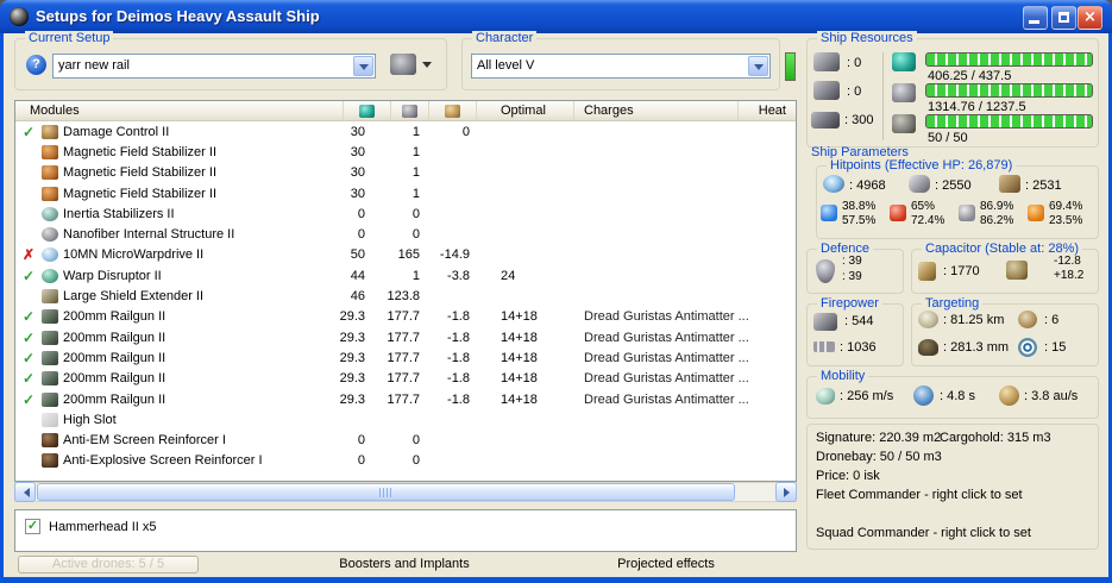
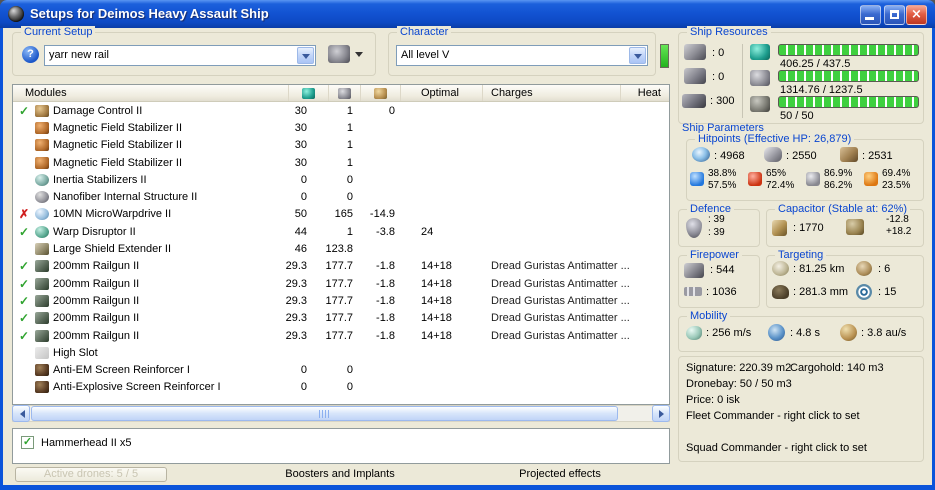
  Setups for Deimos Heavy Assault Ship
  ×
  Current Setup
  ?
  yarr new rail
  Character
  All level V
  Modules
  Optimal
  Charges
  Heat
  ✓
  Damage Control II
  30
  1
  0
  Magnetic Field Stabilizer II
  30
  1
  Magnetic Field Stabilizer II
  30
  1
  Magnetic Field Stabilizer II
  30
  1
  Inertia Stabilizers II
  0
  0
  Nanofiber Internal Structure II
  0
  0
  ✗
  10MN MicroWarpdrive II
  50
  165
  -14.9
  ✓
  Warp Disruptor II
  44
  1
  -3.8
  24
  Large Shield Extender II
  46
  123.8
  ✓
  200mm Railgun II
  29.3
  177.7
  -1.8
  14+18
  Dread Guristas Antimatter ...
  ✓
  200mm Railgun II
  29.3
  177.7
  -1.8
  14+18
  Dread Guristas Antimatter ...
  ✓
  200mm Railgun II
  29.3
  177.7
  -1.8
  14+18
  Dread Guristas Antimatter ...
  ✓
  200mm Railgun II
  29.3
  177.7
  -1.8
  14+18
  Dread Guristas Antimatter ...
  ✓
  200mm Railgun II
  29.3
  177.7
  -1.8
  14+18
  Dread Guristas Antimatter ...
  High Slot
  Anti-EM Screen Reinforcer I
  0
  0
  Anti-Explosive Screen Reinforcer I
  0
  0
  ✓
  Hammerhead II x5
  Active drones: 5 / 5
  Boosters and Implants
  Projected effects
  Ship Resources
  : 0
  : 0
  : 300
  406.25 / 437.5
  1314.76 / 1237.5
  50 / 50
  Ship Parameters
  Hitpoints (Effective HP: 26,879)
  : 4968
  : 2550
  : 2531
  38.8%
  57.5%
  65%
  72.4%
  86.9%
  86.2%
  69.4%
  23.5%
  Defence
  : 39
  : 39
- Capacitor (Stable at: 28%)
+ Capacitor (Stable at: 62%)
  : 1770
  -12.8
  +18.2
  Firepower
  : 544
  : 1036
  Targeting
  : 81.25 km
  : 6
  : 281.3 mm
  : 15
  Mobility
  : 256 m/s
  : 4.8 s
  : 3.8 au/s
  Signature: 220.39 m2
- Cargohold: 315 m3
+ Cargohold: 140 m3
  Dronebay: 50 / 50 m3
  Price: 0 isk
  Fleet Commander - right click to set
  Squad Commander - right click to set
